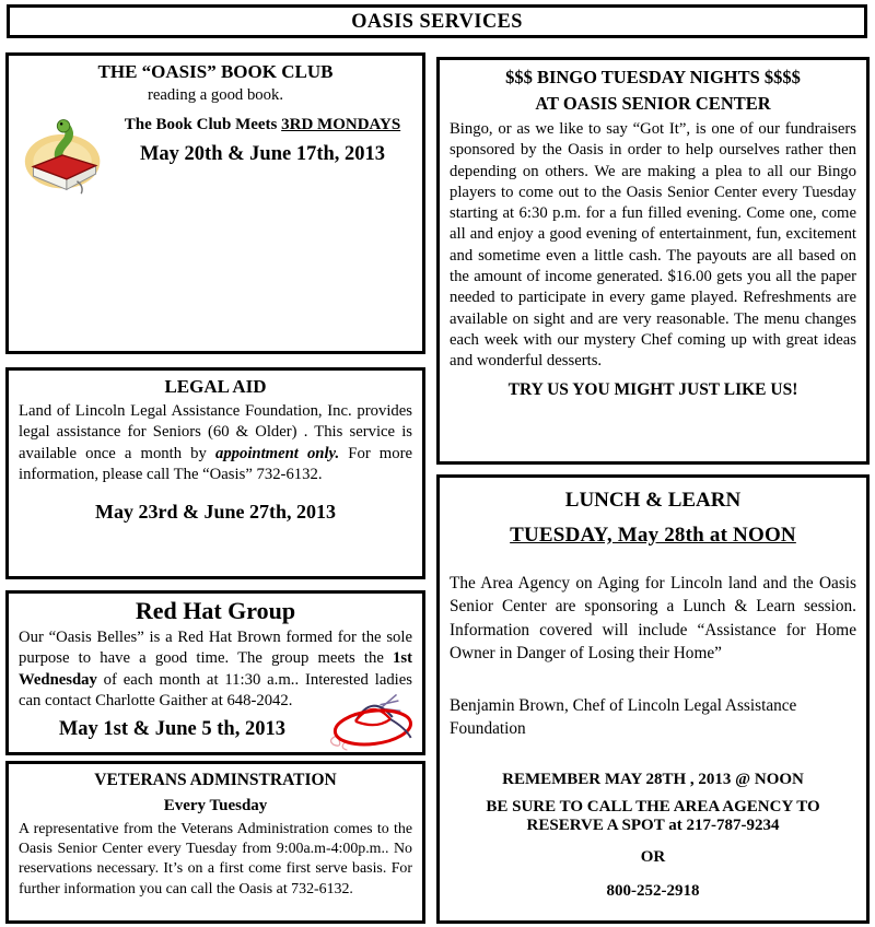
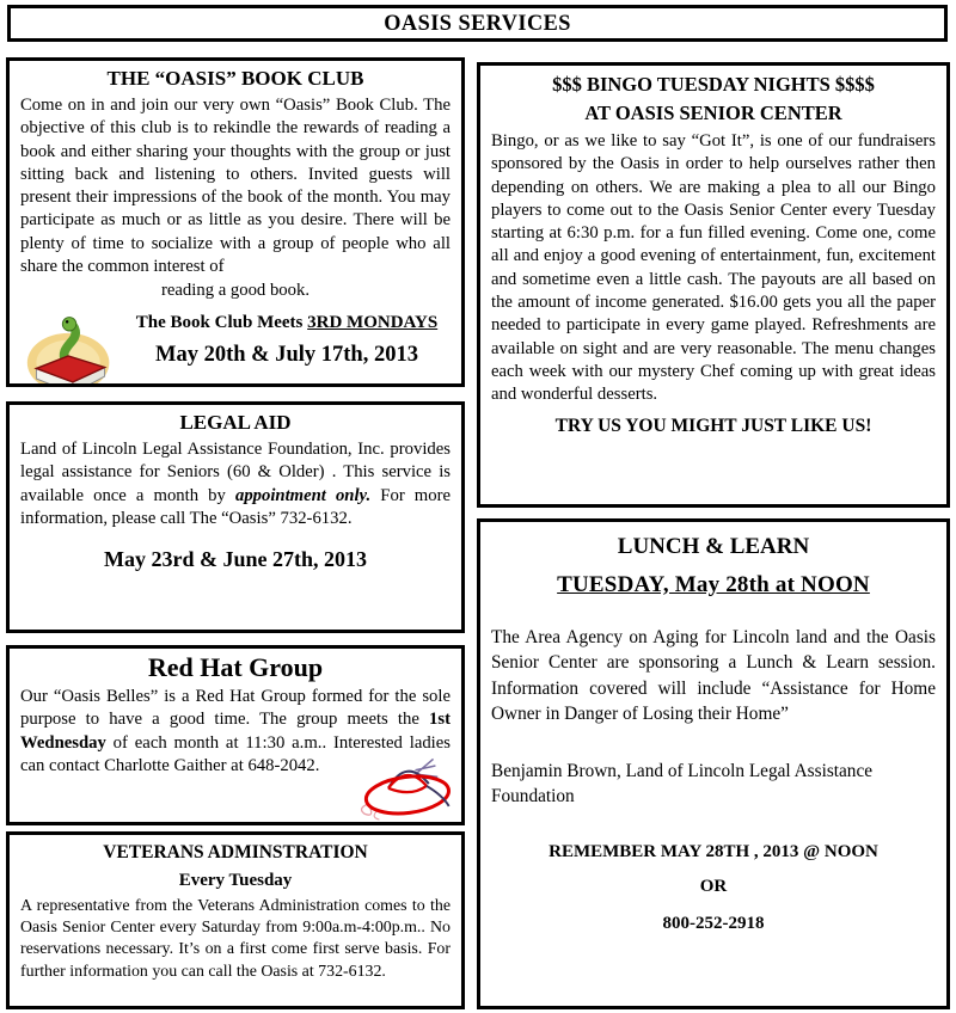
  OASIS SERVICES
  THE “OASIS” BOOK CLUB
+ Come on in and join our very own “Oasis” Book Club. The objective of this club is to rekindle the rewards of reading a book and either sharing your thoughts with the group or just sitting back and listening to others. Invited guests will present their impressions of the book of the month. You may participate as much or as little as you desire. There will be plenty of time to socialize with a group of people who all share the common interest of
  reading a good book.
  The Book Club Meets 3RD MONDAYS
- May 20th & June 17th, 2013
+ May 20th & July 17th, 2013
  LEGAL AID
  Land of Lincoln Legal Assistance Foundation, Inc. provides legal assistance for Seniors (60 & Older) . This service is available once a month by appointment only. For more information, please call The “Oasis” 732-6132.
  May 23rd & June 27th, 2013
  Red Hat Group
- Our “Oasis Belles” is a Red Hat Brown formed for the sole purpose to have a good time. The group meets the 1st Wednesday of each month at 11:30 a.m.. Interested ladies can contact Charlotte Gaither at 648-2042.
+ Our “Oasis Belles” is a Red Hat Group formed for the sole purpose to have a good time. The group meets the 1st Wednesday of each month at 11:30 a.m.. Interested ladies can contact Charlotte Gaither at 648-2042.
- May 1st & June 5 th, 2013
  VETERANS ADMINSTRATION
  Every Tuesday
- A representative from the Veterans Administration comes to the Oasis Senior Center every Tuesday from 9:00a.m-4:00p.m.. No reservations necessary. It’s on a first come first serve basis. For further information you can call the Oasis at 732-6132.
+ A representative from the Veterans Administration comes to the Oasis Senior Center every Saturday from 9:00a.m-4:00p.m.. No reservations necessary. It’s on a first come first serve basis. For further information you can call the Oasis at 732-6132.
  $$$ BINGO TUESDAY NIGHTS $$$$
  AT OASIS SENIOR CENTER
  Bingo, or as we like to say “Got It”, is one of our fundraisers sponsored by the Oasis in order to help ourselves rather then depending on others. We are making a plea to all our Bingo players to come out to the Oasis Senior Center every Tuesday starting at 6:30 p.m. for a fun filled evening. Come one, come all and enjoy a good evening of entertainment, fun, excitement and sometime even a little cash. The payouts are all based on the amount of income generated. $16.00 gets you all the paper needed to participate in every game played. Refreshments are available on sight and are very reasonable. The menu changes each week with our mystery Chef coming up with great ideas and wonderful desserts.
  TRY US YOU MIGHT JUST LIKE US!
  LUNCH & LEARN
  TUESDAY, May 28th at NOON
  The Area Agency on Aging for Lincoln land and the Oasis Senior Center are sponsoring a Lunch & Learn session. Information covered will include “Assistance for Home Owner in Danger of Losing their Home”
- Benjamin Brown, Chef of Lincoln Legal Assistance Foundation
+ Benjamin Brown, Land of Lincoln Legal Assistance Foundation
  REMEMBER MAY 28TH , 2013 @ NOON
- BE SURE TO CALL THE AREA AGENCY TO RESERVE A SPOT at 217-787-9234
  OR
  800-252-2918
